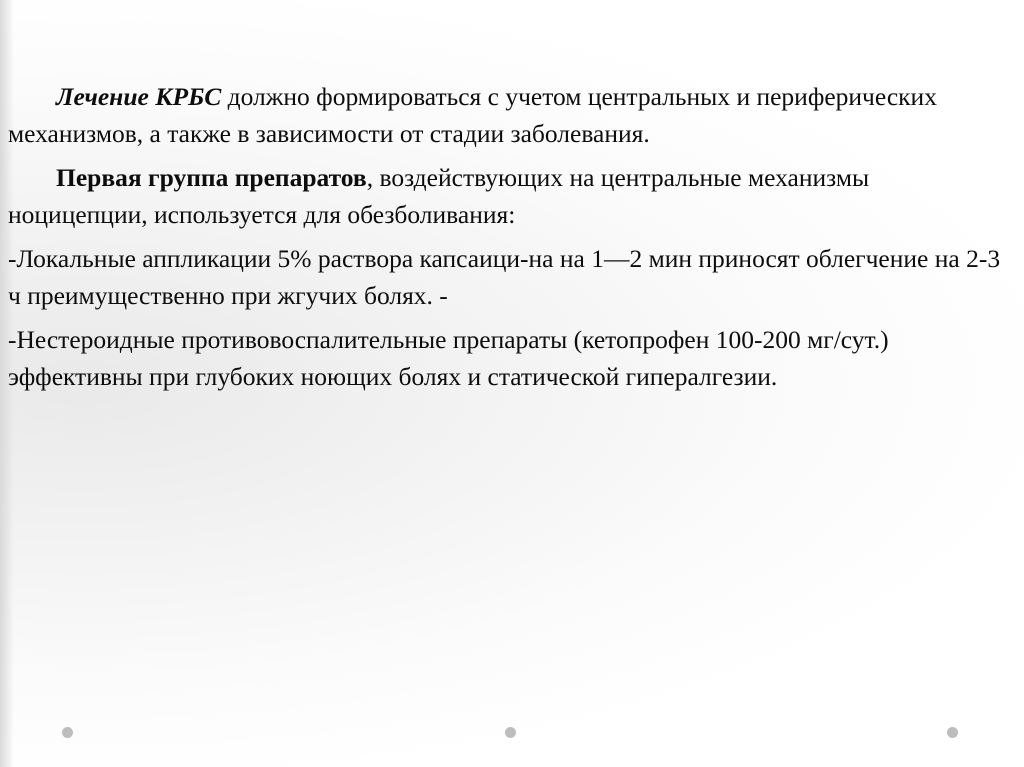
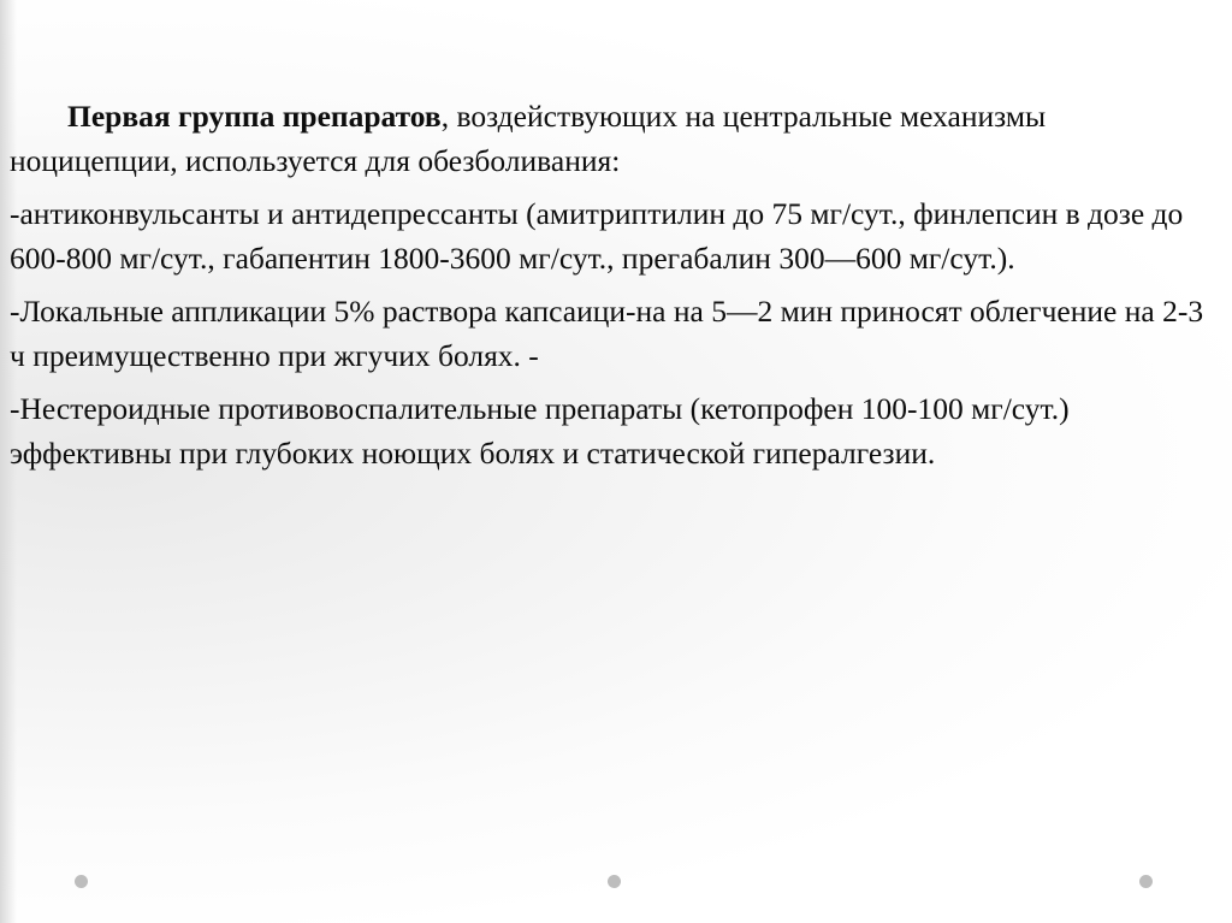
- Лечение КРБС должно формироваться с учетом центральных и периферических механизмов, а также в зависимости от стадии заболевания.
  Первая группа препаратов, воздействующих на центральные механизмы ноцицепции, используется для обезболивания:
+ -антиконвульсанты и антидепрессанты (амитриптилин до 75 мг/сут., финлепсин в дозе до 600-800 мг/сут., габапентин 1800-3600 мг/сут., прегабалин 300—600 мг/сут.).
- -Локальные аппликации 5% раствора капсаици-на на 1—2 мин приносят облегчение на 2-3 ч преимущественно при жгучих болях. -
+ -Локальные аппликации 5% раствора капсаици-на на 5—2 мин приносят облегчение на 2-3 ч преимущественно при жгучих болях. -
- -Нестероидные противовоспалительные препараты (кетопрофен 100-200 мг/сут.) эффективны при глубоких ноющих болях и статической гипералгезии.
+ -Нестероидные противовоспалительные препараты (кетопрофен 100-100 мг/сут.) эффективны при глубоких ноющих болях и статической гипералгезии.
